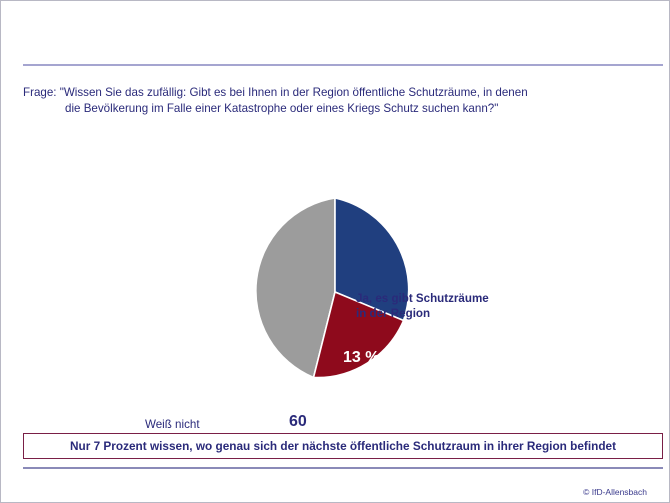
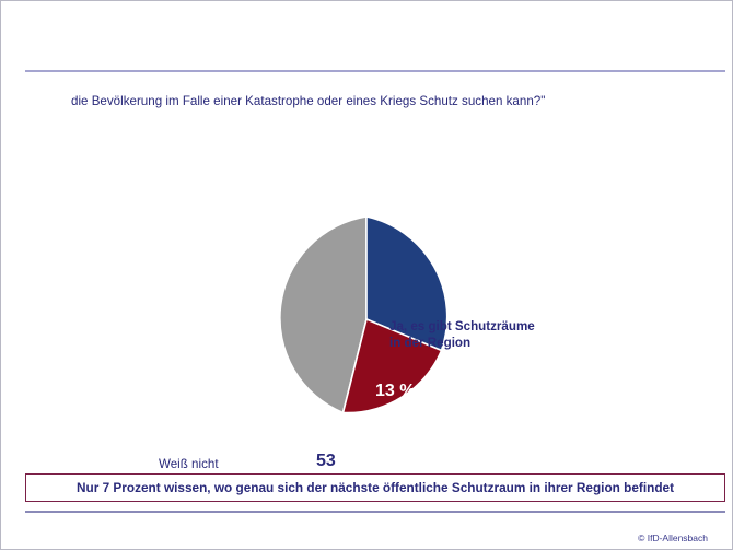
- Frage: "Wissen Sie das zufällig: Gibt es bei Ihnen in der Region öffentliche Schutzräume, in denen
  die Bevölkerung im Falle einer Katastrophe oder eines Kriegs Schutz suchen kann?"
  13 %
- 60
+ 53
  Ja, es gibt Schutzräume
  in der Region
  Weiß nicht
  Nur 7 Prozent wissen, wo genau sich der nächste öffentliche Schutzraum in ihrer Region befindet
  © IfD-Allensbach
